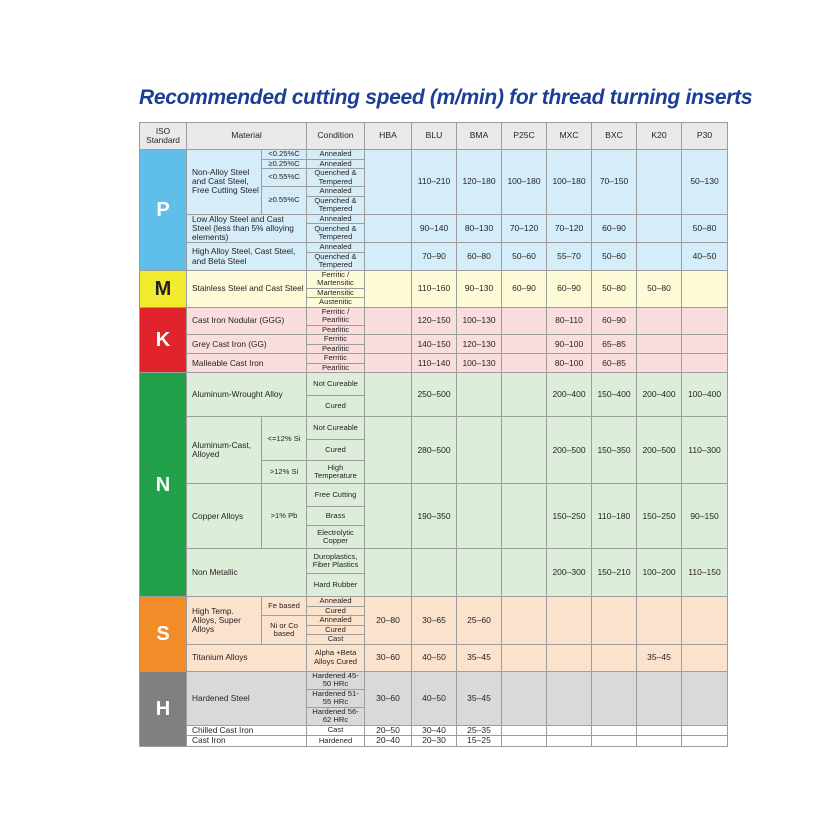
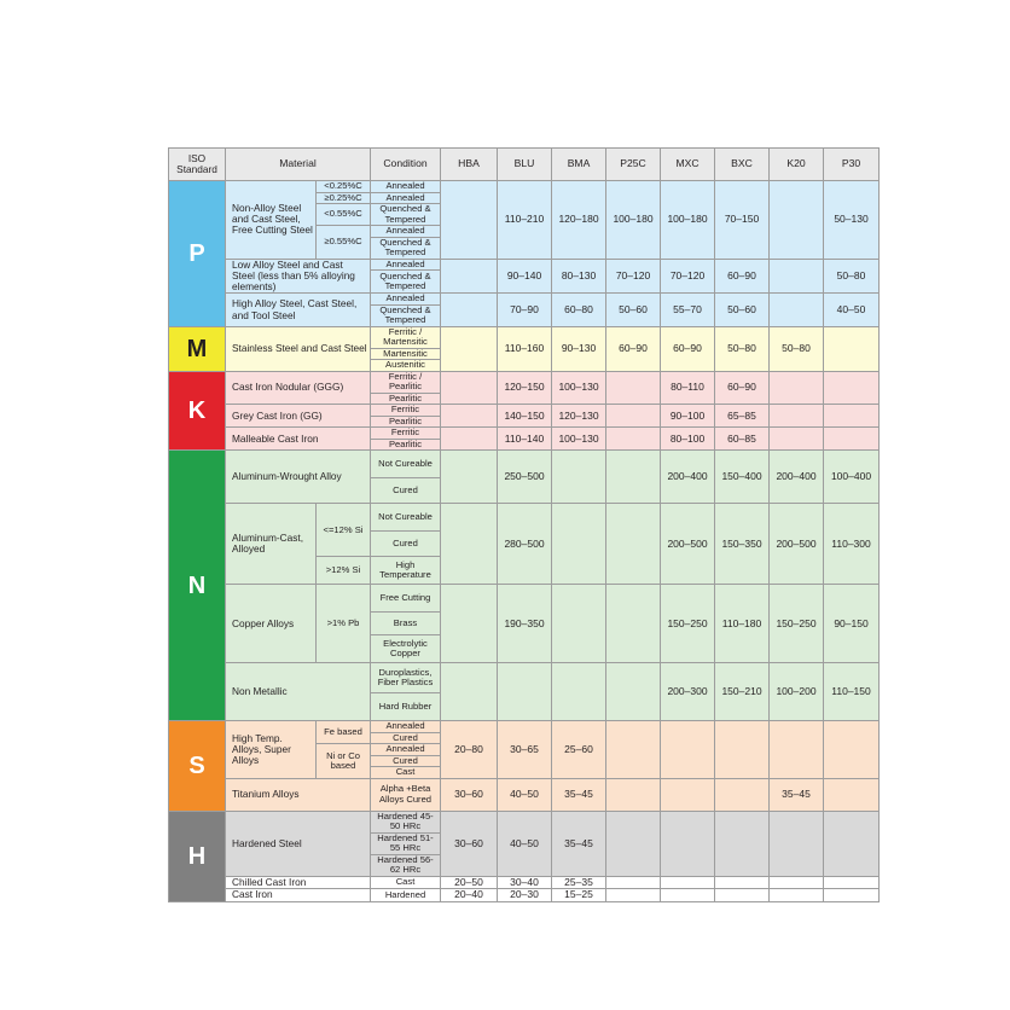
- Recommended cutting speed (m/min) for thread turning inserts
  ISO Standard	Material	Condition	HBA	BLU	BMA	P25C	MXC	BXC	K20	P30
  P	Non-Alloy Steel and Cast Steel, Free Cutting Steel	<0.25%C	Annealed		110–210	120–180	100–180	100–180	70–150		50–130
  ≥0.25%C	Annealed
  <0.55%C	Quenched & Tempered
  ≥0.55%C	Annealed
  Quenched & Tempered
  Low Alloy Steel and Cast Steel (less than 5% alloying elements)	Annealed		90–140	80–130	70–120	70–120	60–90		50–80
  Quenched & Tempered
- High Alloy Steel, Cast Steel, and Beta Steel	Annealed		70–90	60–80	50–60	55–70	50–60		40–50
+ High Alloy Steel, Cast Steel, and Tool Steel	Annealed		70–90	60–80	50–60	55–70	50–60		40–50
  Quenched & Tempered
  M	Stainless Steel and Cast Steel	Ferritic / Martensitic		110–160	90–130	60–90	60–90	50–80	50–80
  Martensitic
  Austenitic
  K	Cast Iron Nodular (GGG)	Ferritic / Pearlitic		120–150	100–130		80–110	60–90
  Pearlitic
  Grey Cast Iron (GG)	Ferritic		140–150	120–130		90–100	65–85
  Pearlitic
  Malleable Cast Iron	Ferritic		110–140	100–130		80–100	60–85
  Pearlitic
  N	Aluminum-Wrought Alloy	Not Cureable		250–500			200–400	150–400	200–400	100–400
  Cured
  Aluminum-Cast, Alloyed	<=12% Si	Not Cureable		280–500			200–500	150–350	200–500	110–300
  Cured
  >12% Si	High Temperature
  Copper Alloys	>1% Pb	Free Cutting		190–350			150–250	110–180	150–250	90–150
  Brass
  Electrolytic Copper
  Non Metallic	Duroplastics, Fiber Plastics					200–300	150–210	100–200	110–150
  Hard Rubber
  S	High Temp. Alloys, Super Alloys	Fe based	Annealed	20–80	30–65	25–60
  Cured
  Ni or Co based	Annealed
  Cured
  Cast
  Titanium Alloys	Alpha +Beta Alloys Cured	30–60	40–50	35–45				35–45
  H	Hardened Steel	Hardened 45-50 HRc	30–60	40–50	35–45
  Hardened 51-55 HRc
  Hardened 56-62 HRc
  Chilled Cast Iron	Cast	20–50	30–40	25–35
  Cast Iron	Hardened	20–40	20–30	15–25
